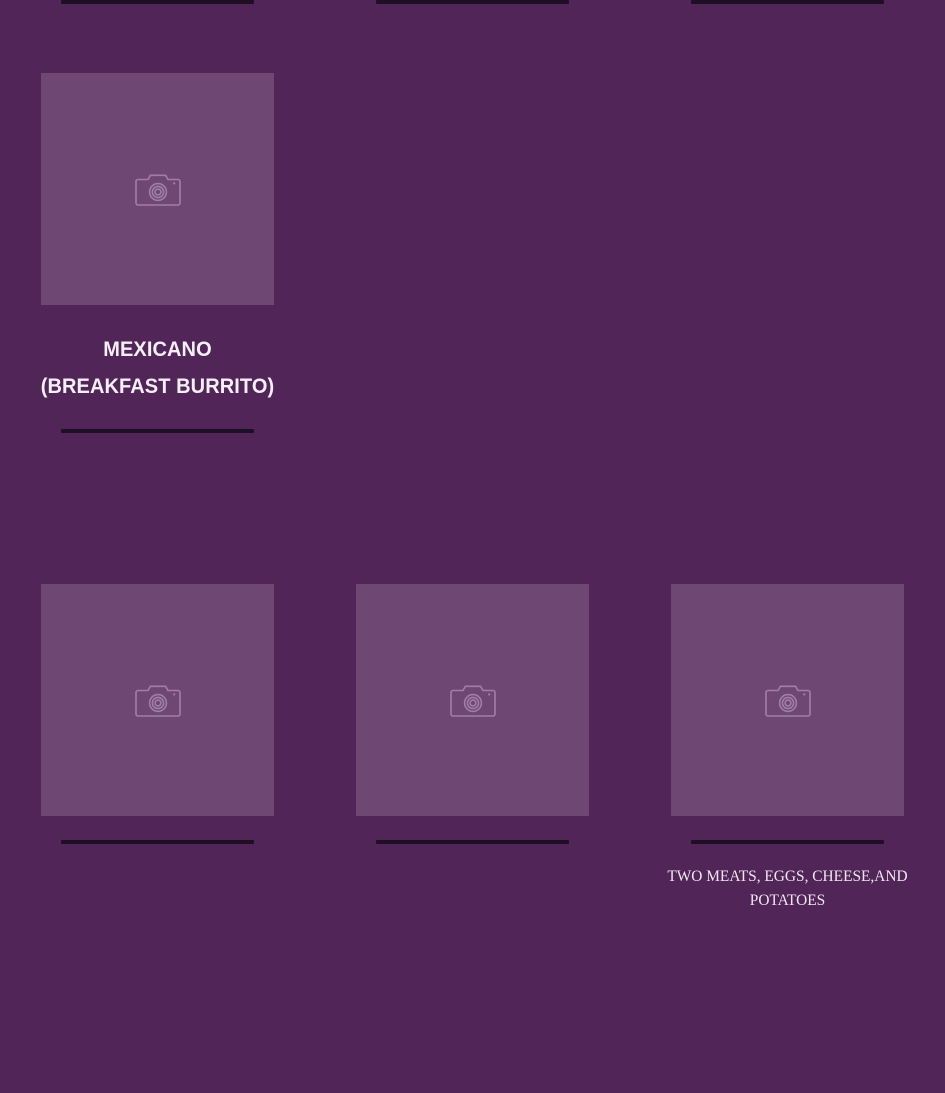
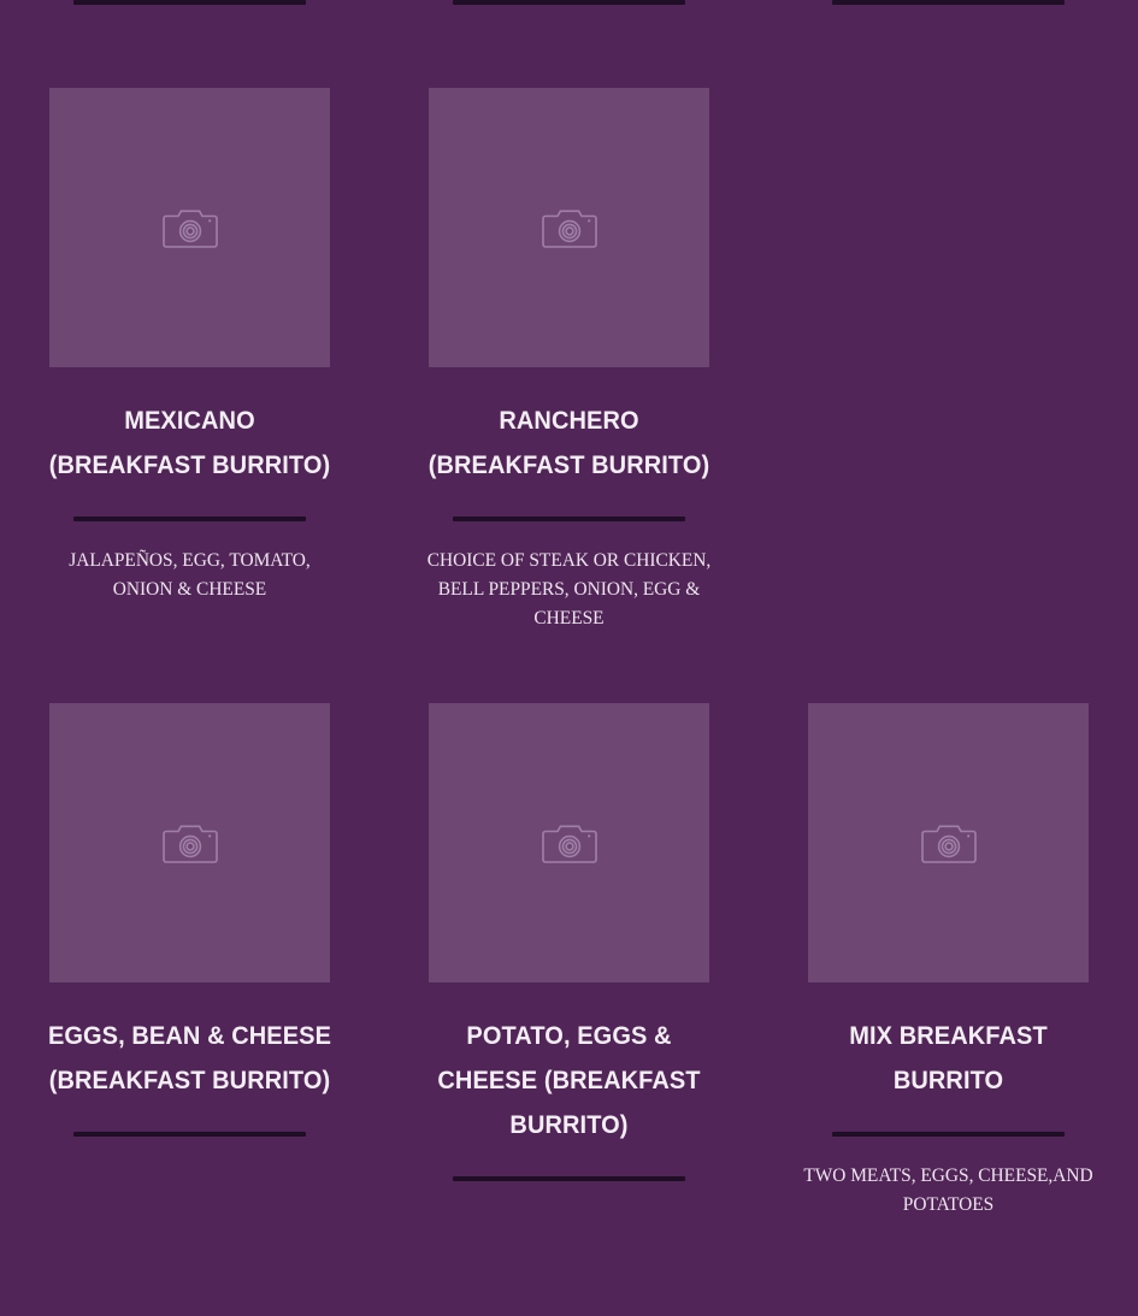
  MEXICANO (BREAKFAST BURRITO)
+ JALAPEÑOS, EGG, TOMATO, ONION & CHEESE
+ RANCHERO (BREAKFAST BURRITO)
+ CHOICE OF STEAK OR CHICKEN, BELL PEPPERS, ONION, EGG & CHEESE
+ EGGS, BEAN & CHEESE (BREAKFAST BURRITO)
+ POTATO, EGGS & CHEESE (BREAKFAST BURRITO)
+ MIX BREAKFAST BURRITO
  TWO MEATS, EGGS, CHEESE,AND POTATOES
